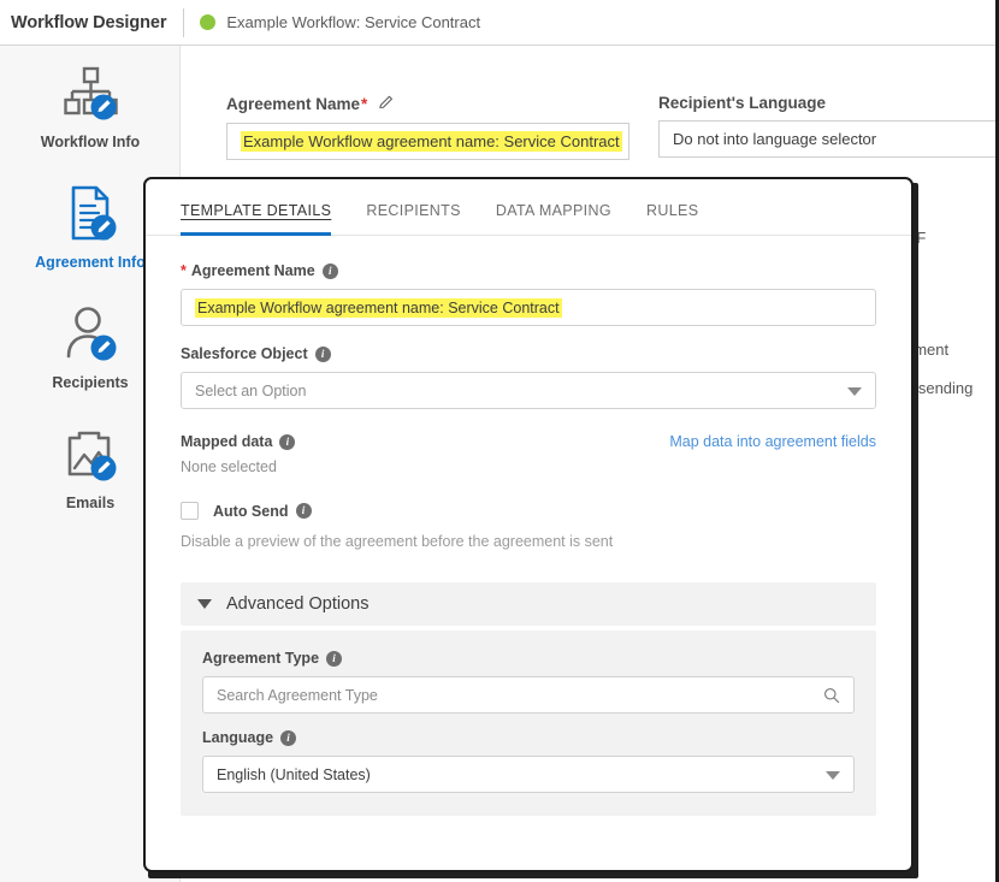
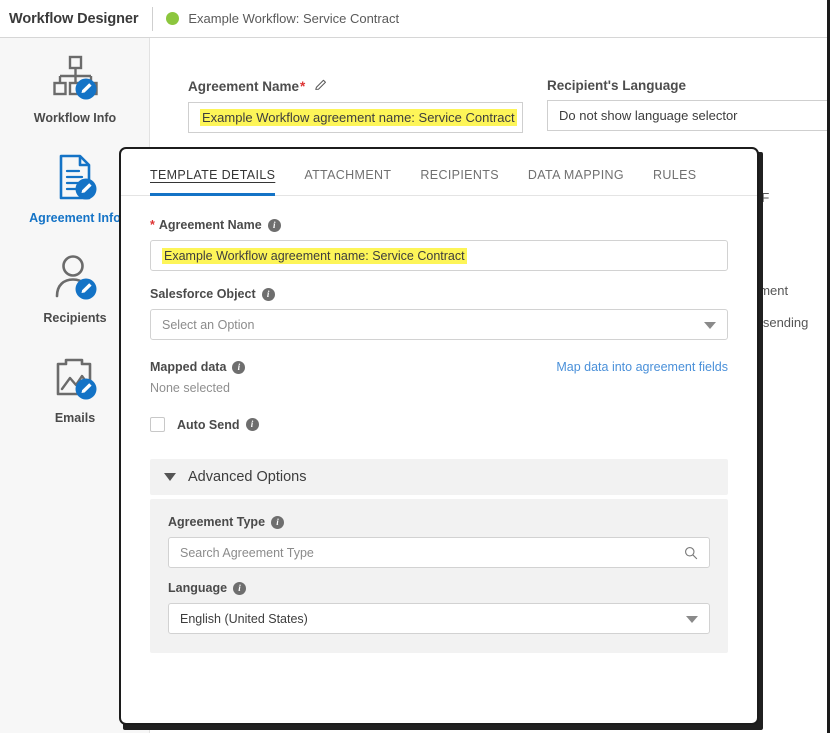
  Workflow Designer
  Example Workflow: Service Contract
  Workflow Info
  Agreement Info
  Recipients
  Emails
  Agreement Name
  *
  Example Workflow agreement name: Service Contract
  Recipient's Language
- Do not into language selector
+ Do not show language selector
  ment
  sending
  TEMPLATE DETAILS
+ ATTACHMENT
  RECIPIENTS
  DATA MAPPING
  RULES
  *
  Agreement Name
  i
  Example Workflow agreement name: Service Contract
  Salesforce Object
  i
  Select an Option
  Mapped data
  i
  Map data into agreement fields
  None selected
  Auto Send
  i
- Disable a preview of the agreement before the agreement is sent
  Advanced Options
  Agreement Type
  i
  Search Agreement Type
  Language
  i
  English (United States)
